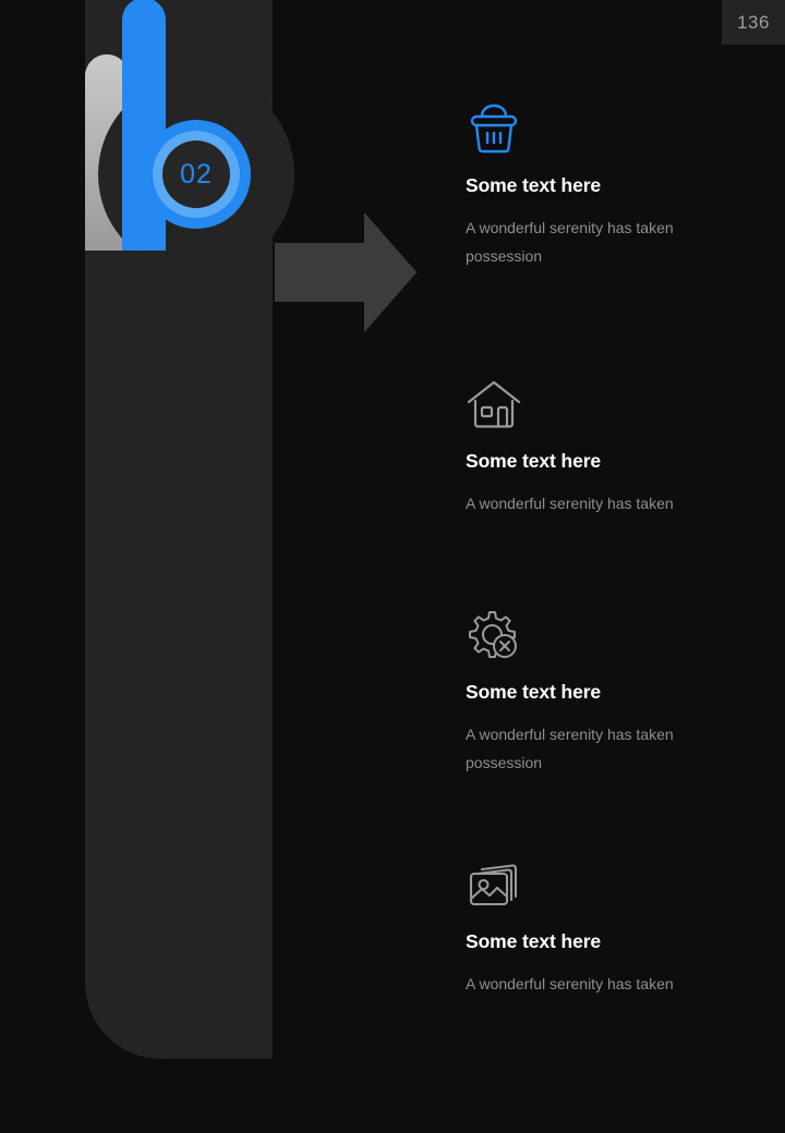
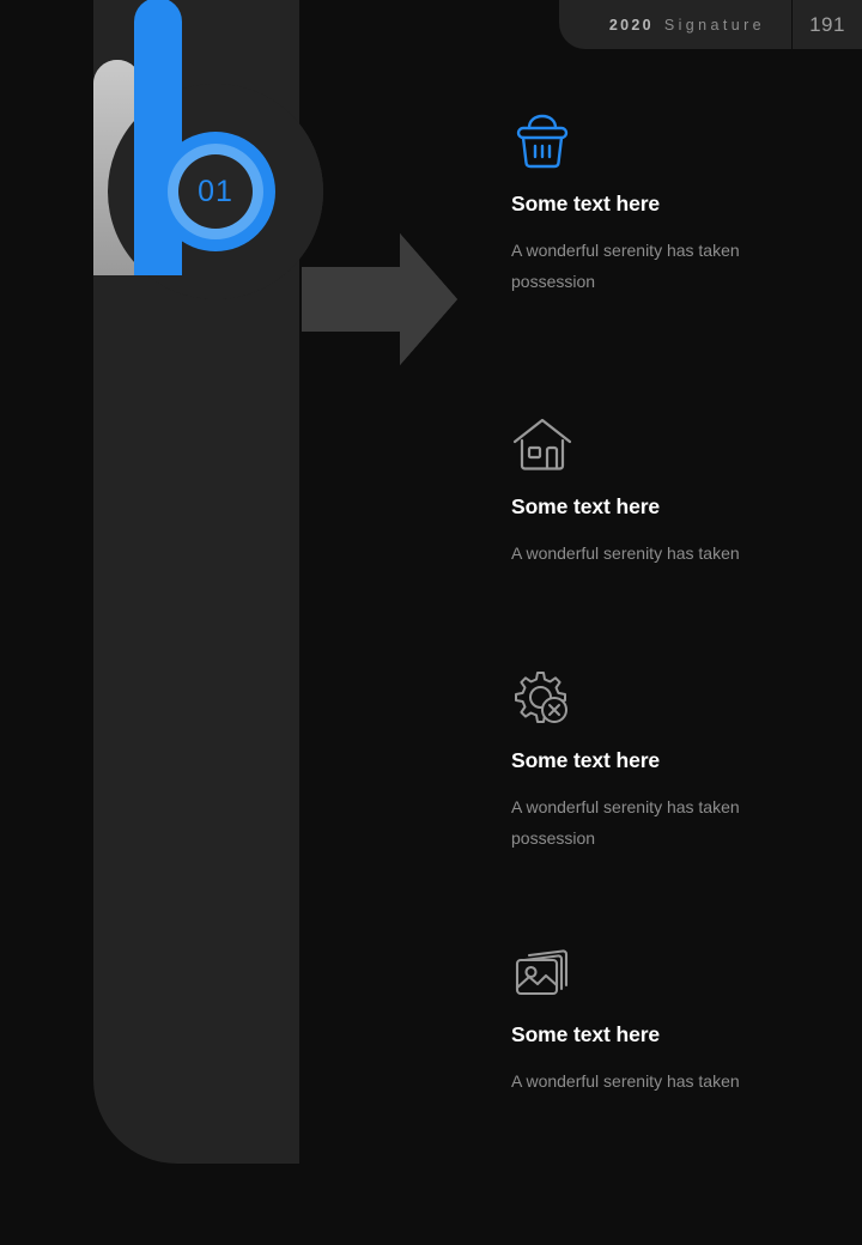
+ 2020
+ Signature
- 136
+ 191
- 02
+ 01
  Some text here
  A wonderful serenity has taken possession
  Some text here
  A wonderful serenity has taken
  Some text here
  A wonderful serenity has taken possession
  Some text here
  A wonderful serenity has taken
